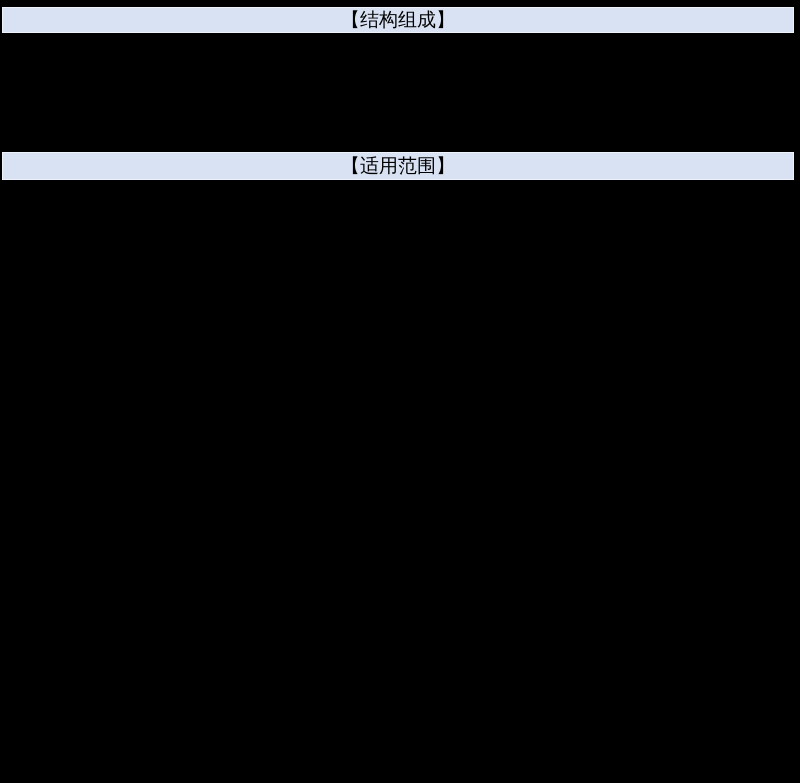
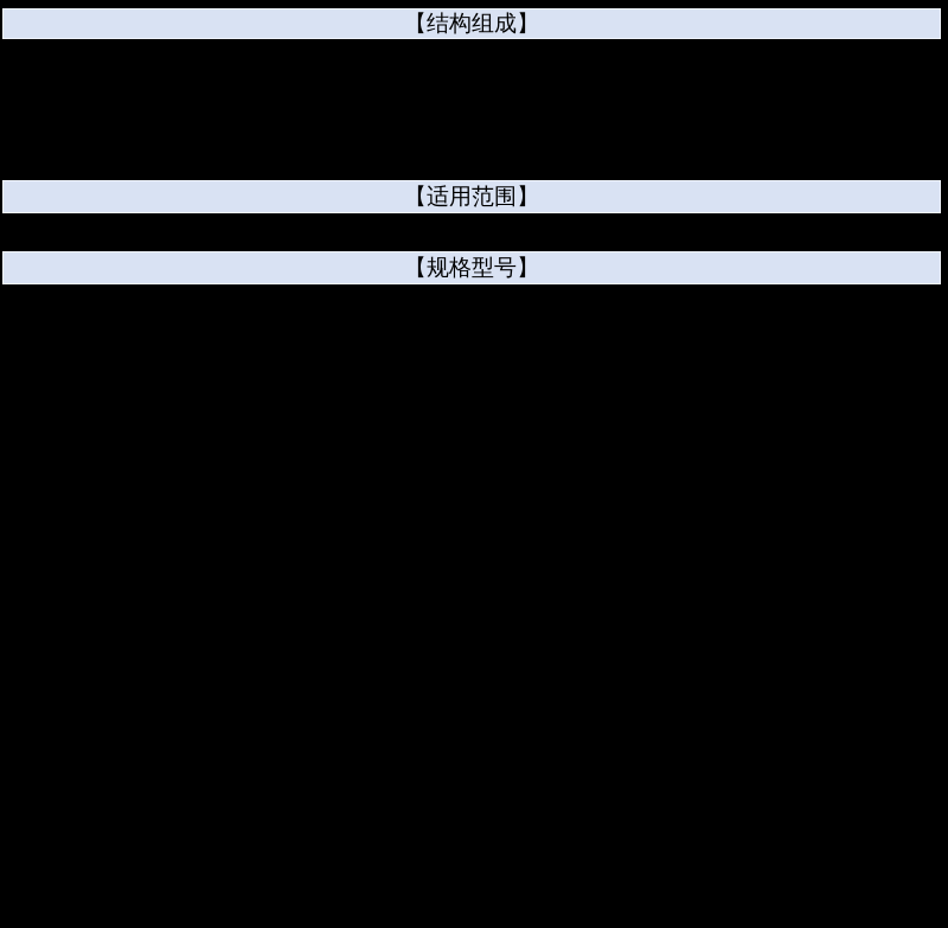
  【结构组成】
  【适用范围】
+ 【规格型号】
